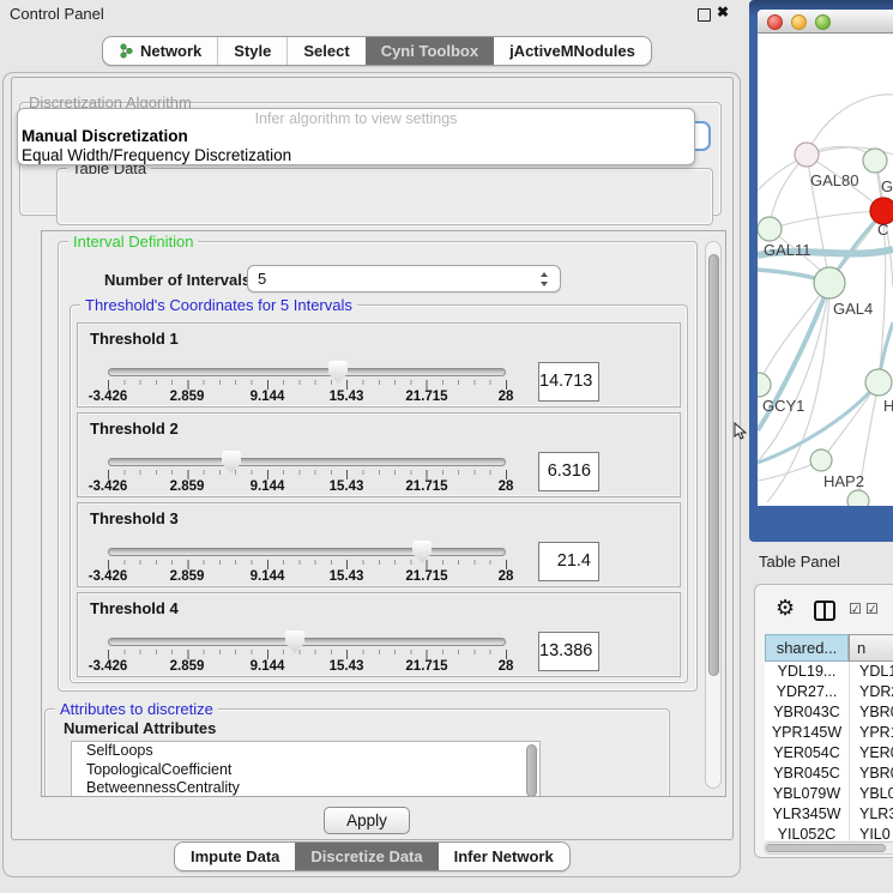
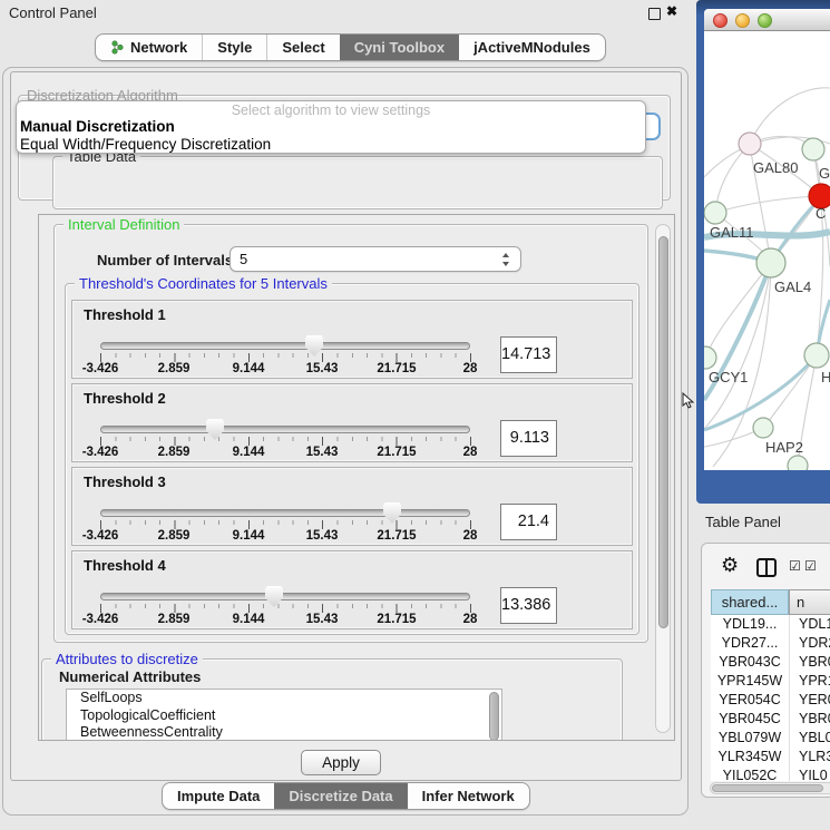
  Control Panel
  ✖
  Network
  Style
  Select
  Cyni Toolbox
  jActiveMNodules
  Discretization Algorithm
- Infer algorithm to view settings
+ Select algorithm to view settings
  Manual Discretization
  Equal Width/Frequency Discretization
  Table Data
  Interval Definition
  Number of Interval
  5
  Threshold's Coordinates for 5 Intervals
  Threshold 1
  -3.426
  2.859
  9.144
  15.43
  21.715
  28
  14.713
  Threshold 2
  -3.426
  2.859
  9.144
  15.43
  21.715
  28
- 6.316
+ 9.113
  Threshold 3
  -3.426
  2.859
  9.144
  15.43
  21.715
  28
  21.4
  Threshold 4
  -3.426
  2.859
  9.144
  15.43
  21.715
  28
  13.386
  Attributes to discretize
  Numerical Attributes
  SelfLoops
  TopologicalCoefficient
  BetweennessCentrality
  Apply
  Impute Data
  Discretize Data
  Infer Network
  GAL80
  C
  GAL11
  GAL4
  GCY1
  H
  HAP2
  Table Panel
  ⚙
  ☑
  ☑
  shared...
  n
  YDL19...
  YDL
  YDR27...
  YDR
  YBR043C
  YBR
  YPR145W
  YPR
  YER054C
  YER
  YBR045C
  YBR
  YBL079W
  YBL0
  YLR345W
  YLR
  YIL052C
  YIL0
